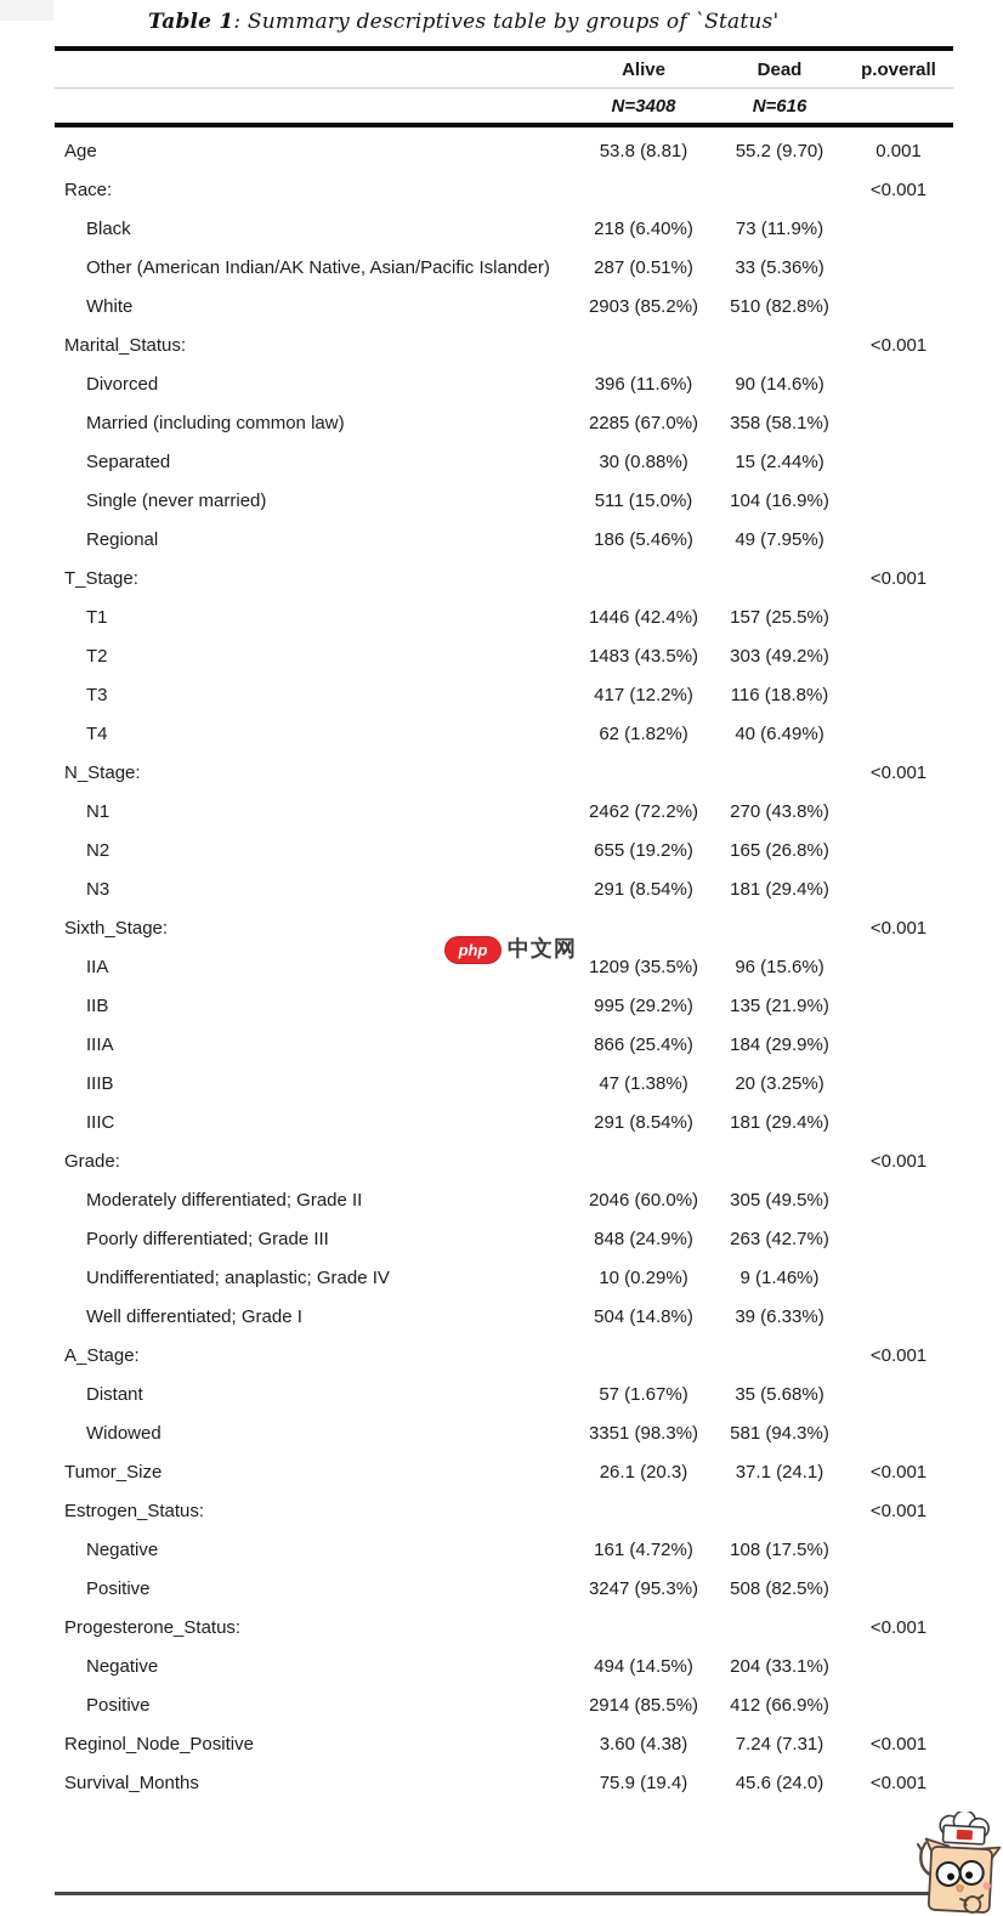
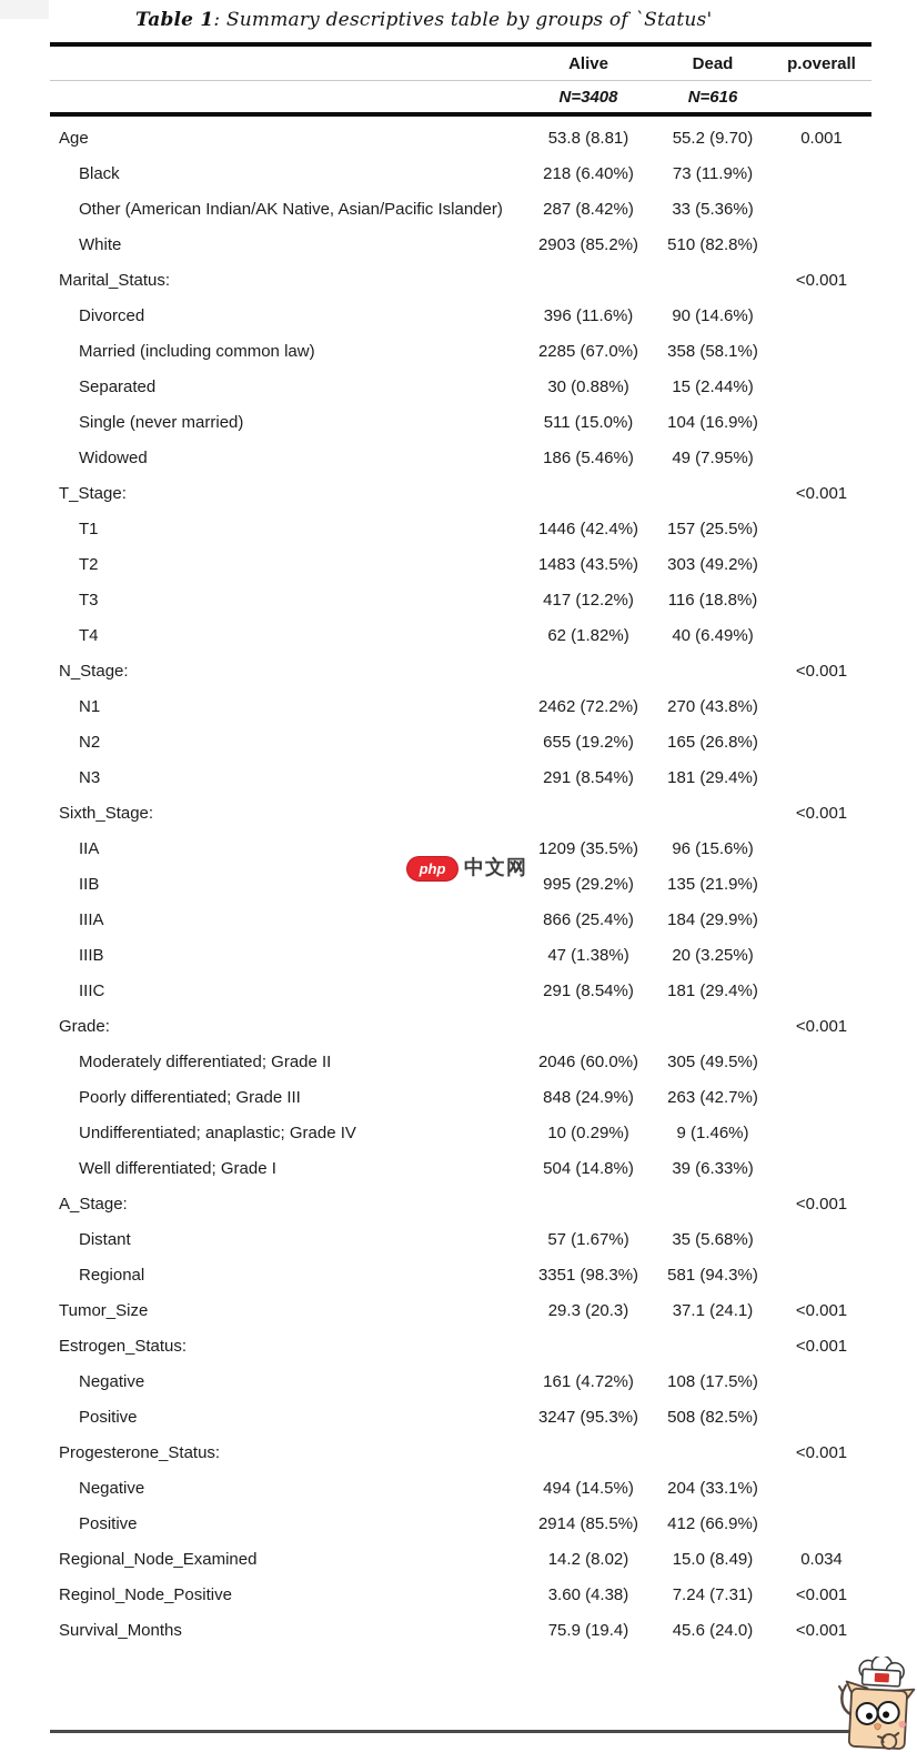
  Table 1: Summary descriptives table by groups of `Status'
  	Alive	Dead	p.overall
  	N=3408	N=616
  Age	53.8 (8.81)	55.2 (9.70)	0.001
- Race:			<0.001
  Black	218 (6.40%)	73 (11.9%)
- Other (American Indian/AK Native, Asian/Pacific Islander)	287 (0.51%)	33 (5.36%)
+ Other (American Indian/AK Native, Asian/Pacific Islander)	287 (8.42%)	33 (5.36%)
  White	2903 (85.2%)	510 (82.8%)
  Marital_Status:			<0.001
  Divorced	396 (11.6%)	90 (14.6%)
  Married (including common law)	2285 (67.0%)	358 (58.1%)
  Separated	30 (0.88%)	15 (2.44%)
  Single (never married)	511 (15.0%)	104 (16.9%)
- Regional	186 (5.46%)	49 (7.95%)
+ Widowed	186 (5.46%)	49 (7.95%)
  T_Stage:			<0.001
  T1	1446 (42.4%)	157 (25.5%)
  T2	1483 (43.5%)	303 (49.2%)
  T3	417 (12.2%)	116 (18.8%)
  T4	62 (1.82%)	40 (6.49%)
  N_Stage:			<0.001
  N1	2462 (72.2%)	270 (43.8%)
  N2	655 (19.2%)	165 (26.8%)
  N3	291 (8.54%)	181 (29.4%)
  Sixth_Stage:			<0.001
  IIA	1209 (35.5%)	96 (15.6%)
  IIB	995 (29.2%)	135 (21.9%)
  IIIA	866 (25.4%)	184 (29.9%)
  IIIB	47 (1.38%)	20 (3.25%)
  IIIC	291 (8.54%)	181 (29.4%)
  Grade:			<0.001
  Moderately differentiated; Grade II	2046 (60.0%)	305 (49.5%)
  Poorly differentiated; Grade III	848 (24.9%)	263 (42.7%)
  Undifferentiated; anaplastic; Grade IV	10 (0.29%)	9 (1.46%)
  Well differentiated; Grade I	504 (14.8%)	39 (6.33%)
  A_Stage:			<0.001
  Distant	57 (1.67%)	35 (5.68%)
- Widowed	3351 (98.3%)	581 (94.3%)
+ Regional	3351 (98.3%)	581 (94.3%)
- Tumor_Size	26.1 (20.3)	37.1 (24.1)	<0.001
+ Tumor_Size	29.3 (20.3)	37.1 (24.1)	<0.001
  Estrogen_Status:			<0.001
  Negative	161 (4.72%)	108 (17.5%)
  Positive	3247 (95.3%)	508 (82.5%)
  Progesterone_Status:			<0.001
  Negative	494 (14.5%)	204 (33.1%)
  Positive	2914 (85.5%)	412 (66.9%)
+ Regional_Node_Examined	14.2 (8.02)	15.0 (8.49)	0.034
  Reginol_Node_Positive	3.60 (4.38)	7.24 (7.31)	<0.001
  Survival_Months	75.9 (19.4)	45.6 (24.0)	<0.001
  php
  中文网
